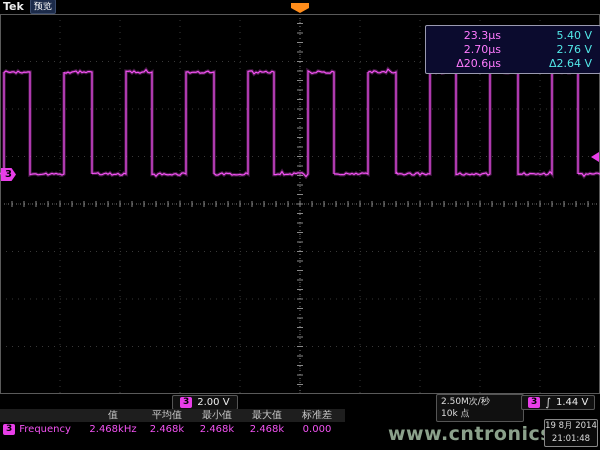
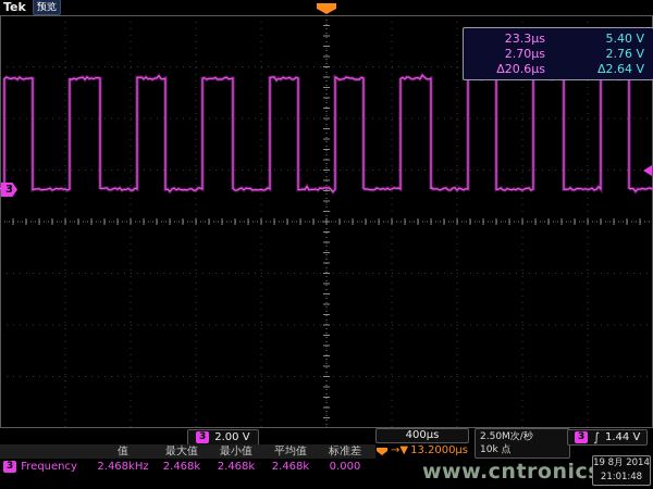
  Tek
  预览
  3
  23.3µs
  5.40 V
  2.70µs
  2.76 V
  Δ20.6µs
  Δ2.64 V
  3
  2.00 V
+ 400µs
+ →▼
+ 13.2000µs
  2.50M次/秒
  10k 点
  3
  ∫
  1.44 V
  值
- 平均值
+ 最大值
  最小值
- 最大值
+ 平均值
  标准差
  3
  Frequency
  2.468kHz
  2.468k
  2.468k
  2.468k
  0.000
  www.cntronic
  19 8月 2014
  21:01:48
